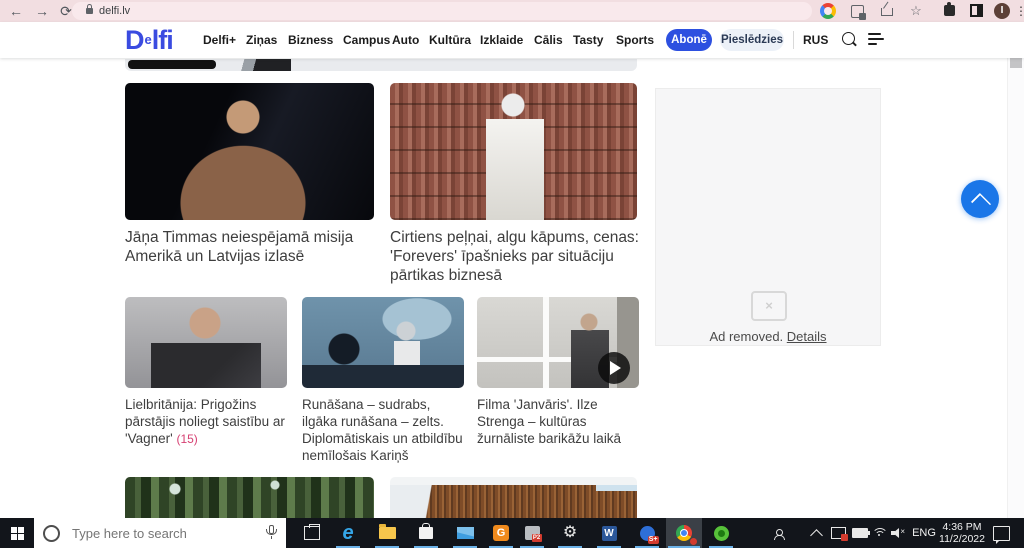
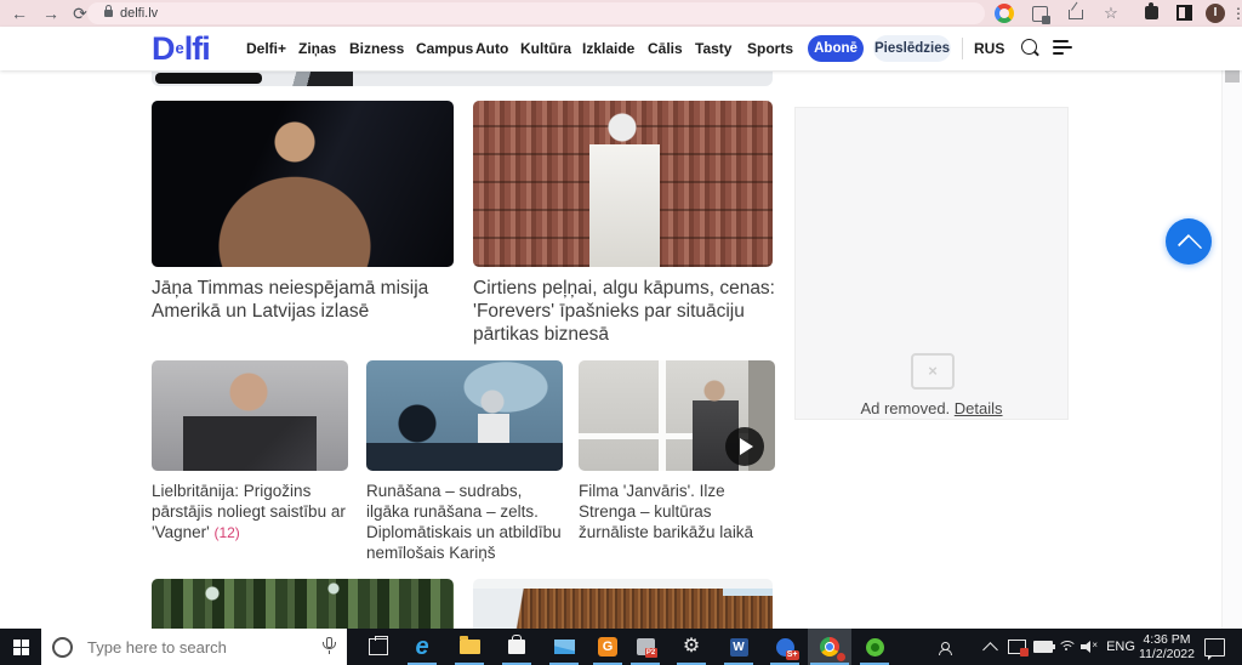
  ←
  →
  ⟳
  delfi.lv
  ☆
  I
  ⋮
  Delfi
  Delfi+
  Ziņas
  Bizness
  Campus
  Auto
  Kultūra
  Izklaide
  Cālis
  Tasty
  Sports
  Abonē
  Pieslēdzies
  RUS
  Jāņa Timmas neiespējamā misija Amerikā un Latvijas izlasē
  Cirtiens peļņai, algu kāpums, cenas: 'Forevers' īpašnieks par situāciju pārtikas biznesā
- Lielbritānija: Prigožins pārstājis noliegt saistību ar 'Vagner' (15)
+ Lielbritānija: Prigožins pārstājis noliegt saistību ar 'Vagner' (12)
  Runāšana – sudrabs, ilgāka runāšana – zelts. Diplomātiskais un atbildību nemīlošais Kariņš
  Filma 'Janvāris'. Ilze Strenga – kultūras žurnāliste barikāžu laikā
  ×
  Ad removed. Details
  Type here to search
  e
  G
  ⚙
  W
  ×
  ENG
  4:36 PM
  11/2/2022
